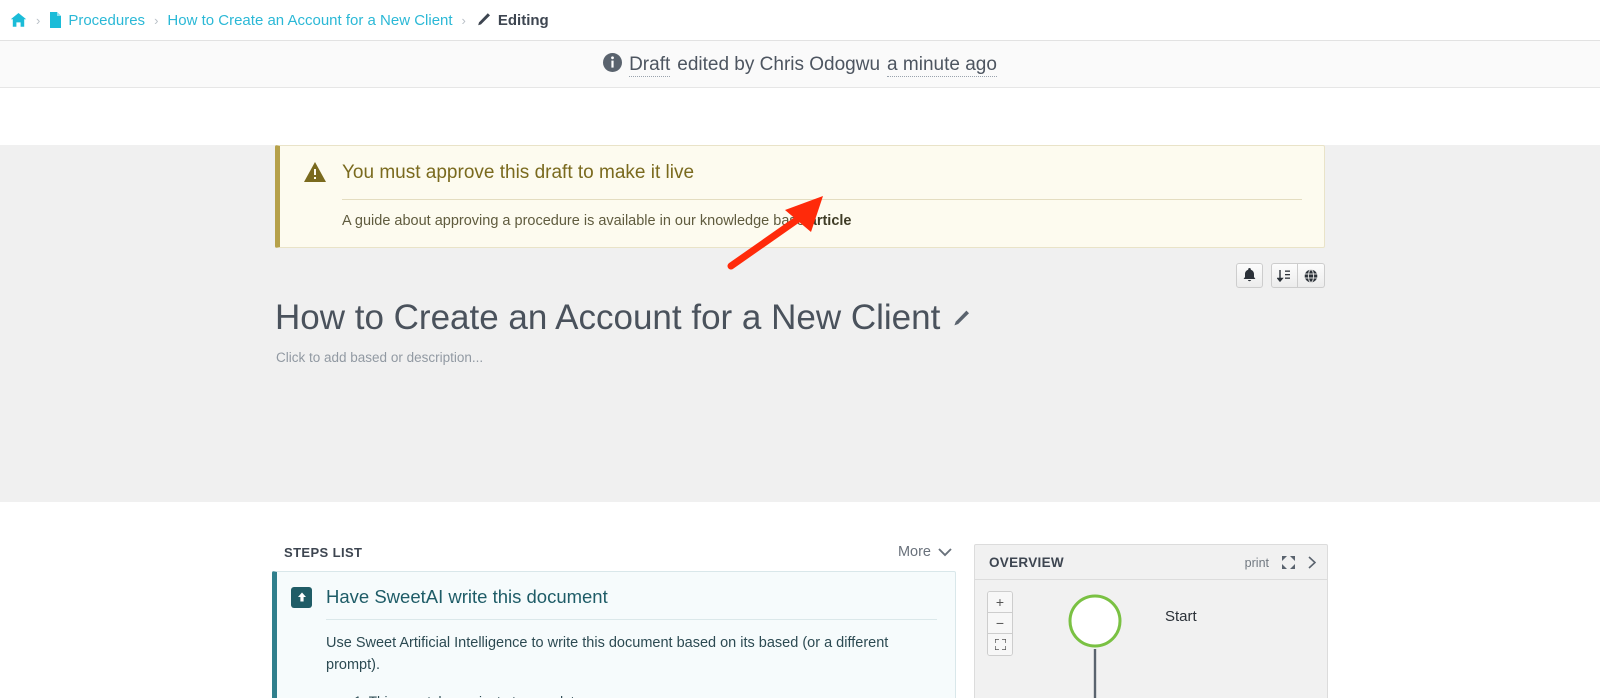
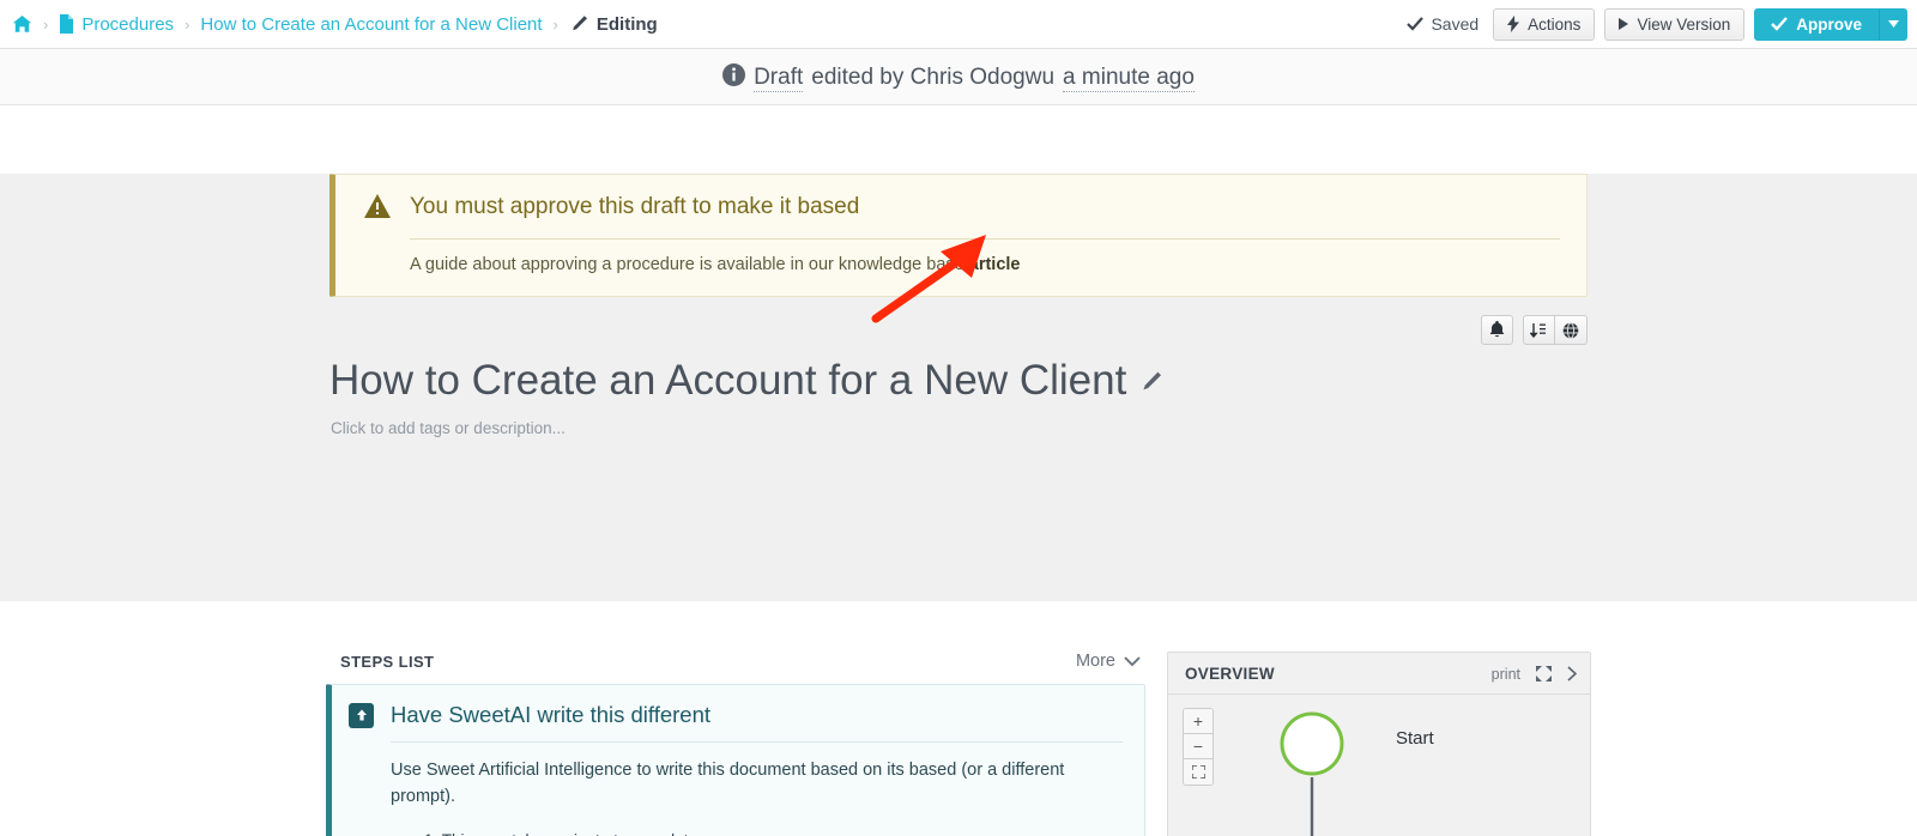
  ›
  Procedures
  ›
  How to Create an Account for a New Client
  ›
  Editing
+ Saved
+ Actions
+ View Version
+ Approve
  Draft
  edited by Chris Odogwu
  a minute ago
- You must approve this draft to make it live
+ You must approve this draft to make it based
  A guide about approving a procedure is available in our knowledge ba rticle
  How to Create an Account for a New Client
- Click to add based or description...
+ Click to add tags or description...
  STEPS LIST
  More
- Have SweetAI write this document
+ Have SweetAI write this different
  Use Sweet Artificial Intelligence to write this document based on its based (or a different prompt).
  OVERVIEW
  print
  +
  −
  Start
